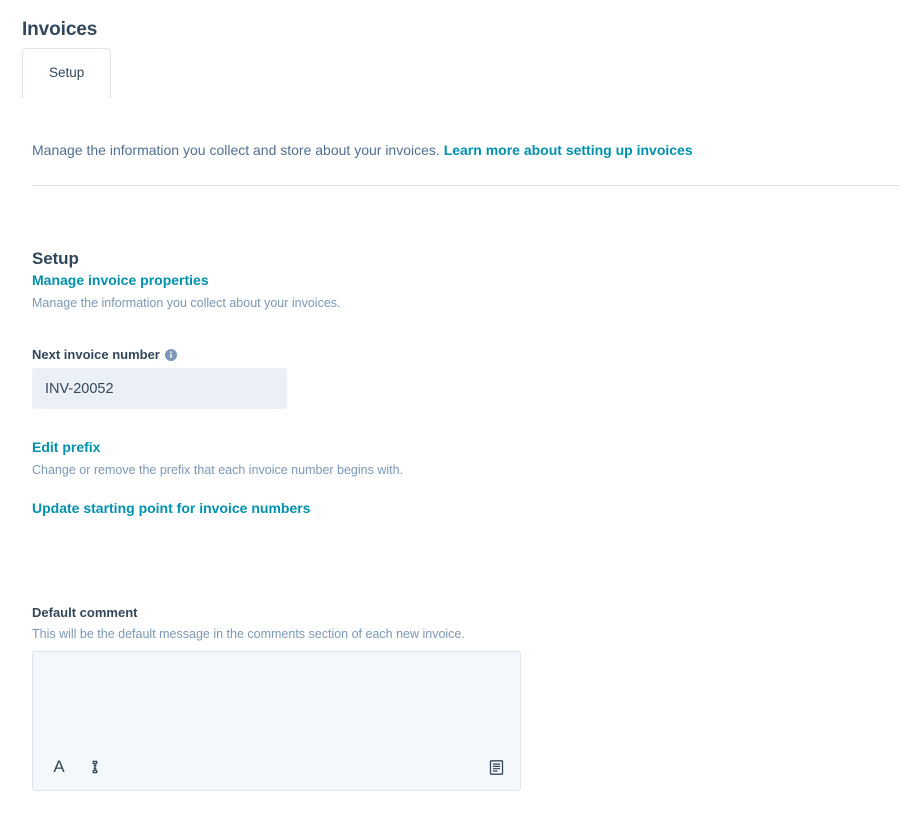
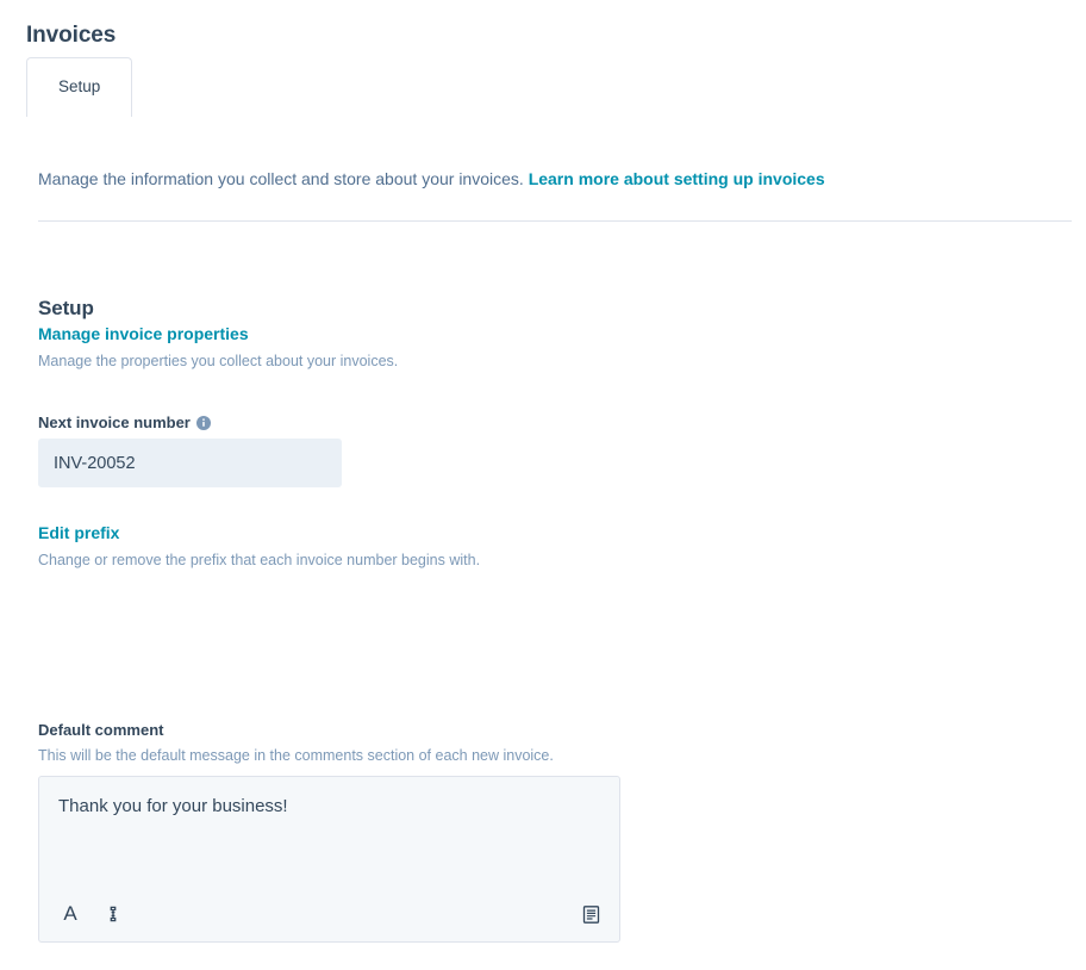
  Invoices
  Setup
  Manage the information you collect and store about your invoices. Learn more about setting up invoices
  Setup
  Manage invoice properties
- Manage the information you collect about your invoices.
+ Manage the properties you collect about your invoices.
  Next invoice number
  INV-20052
  Edit prefix
  Change or remove the prefix that each invoice number begins with.
- Update starting point for invoice numbers
  Default comment
  This will be the default message in the comments section of each new invoice.
+ Thank you for your business!
  A
